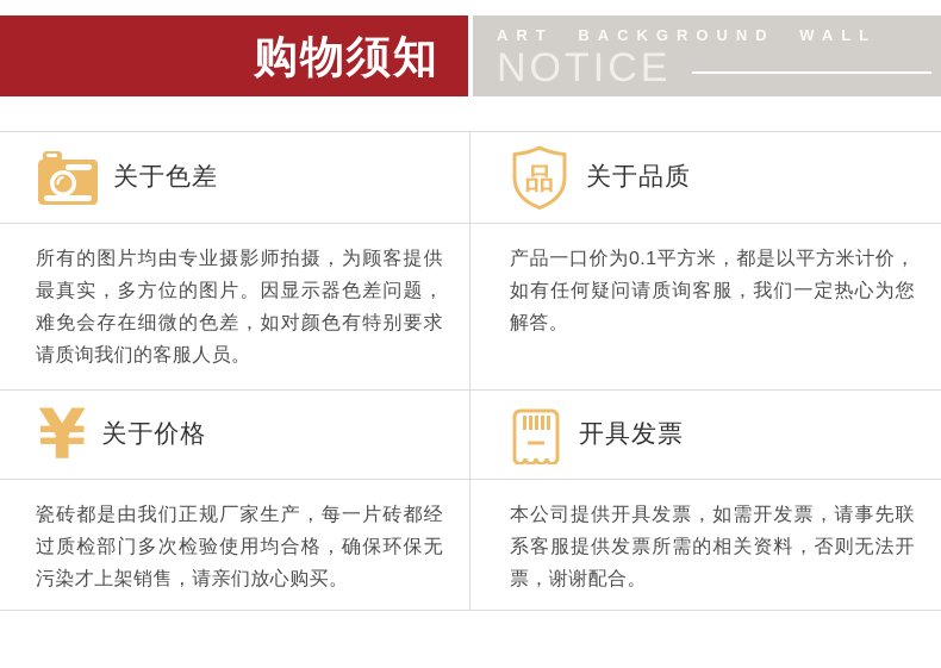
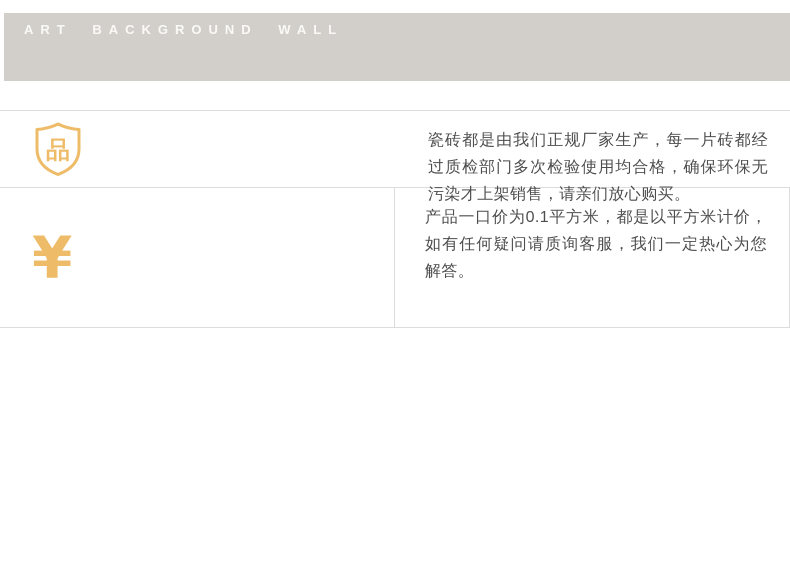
- 购物须知
  ART BACKGROUND WALL
- NOTICE
- 关于色差
  品
- 关于品质
- 所有的图片均由专业摄影师拍摄，为顾客提供最真实，多方位的图片。因显示器色差问题，难免会存在细微的色差，如对颜色有特别要求请质询我们的客服人员。
- 产品一口价为0.1平方米，都是以平方米计价，如有任何疑问请质询客服，我们一定热心为您解答。
+ 瓷砖都是由我们正规厂家生产，每一片砖都经过质检部门多次检验使用均合格，确保环保无污染才上架销售，请亲们放心购买。
  ¥
- 关于价格
- 开具发票
- 瓷砖都是由我们正规厂家生产，每一片砖都经过质检部门多次检验使用均合格，确保环保无污染才上架销售，请亲们放心购买。
+ 产品一口价为0.1平方米，都是以平方米计价，如有任何疑问请质询客服，我们一定热心为您解答。
- 本公司提供开具发票，如需开发票，请事先联系客服提供发票所需的相关资料，否则无法开票，谢谢配合。
